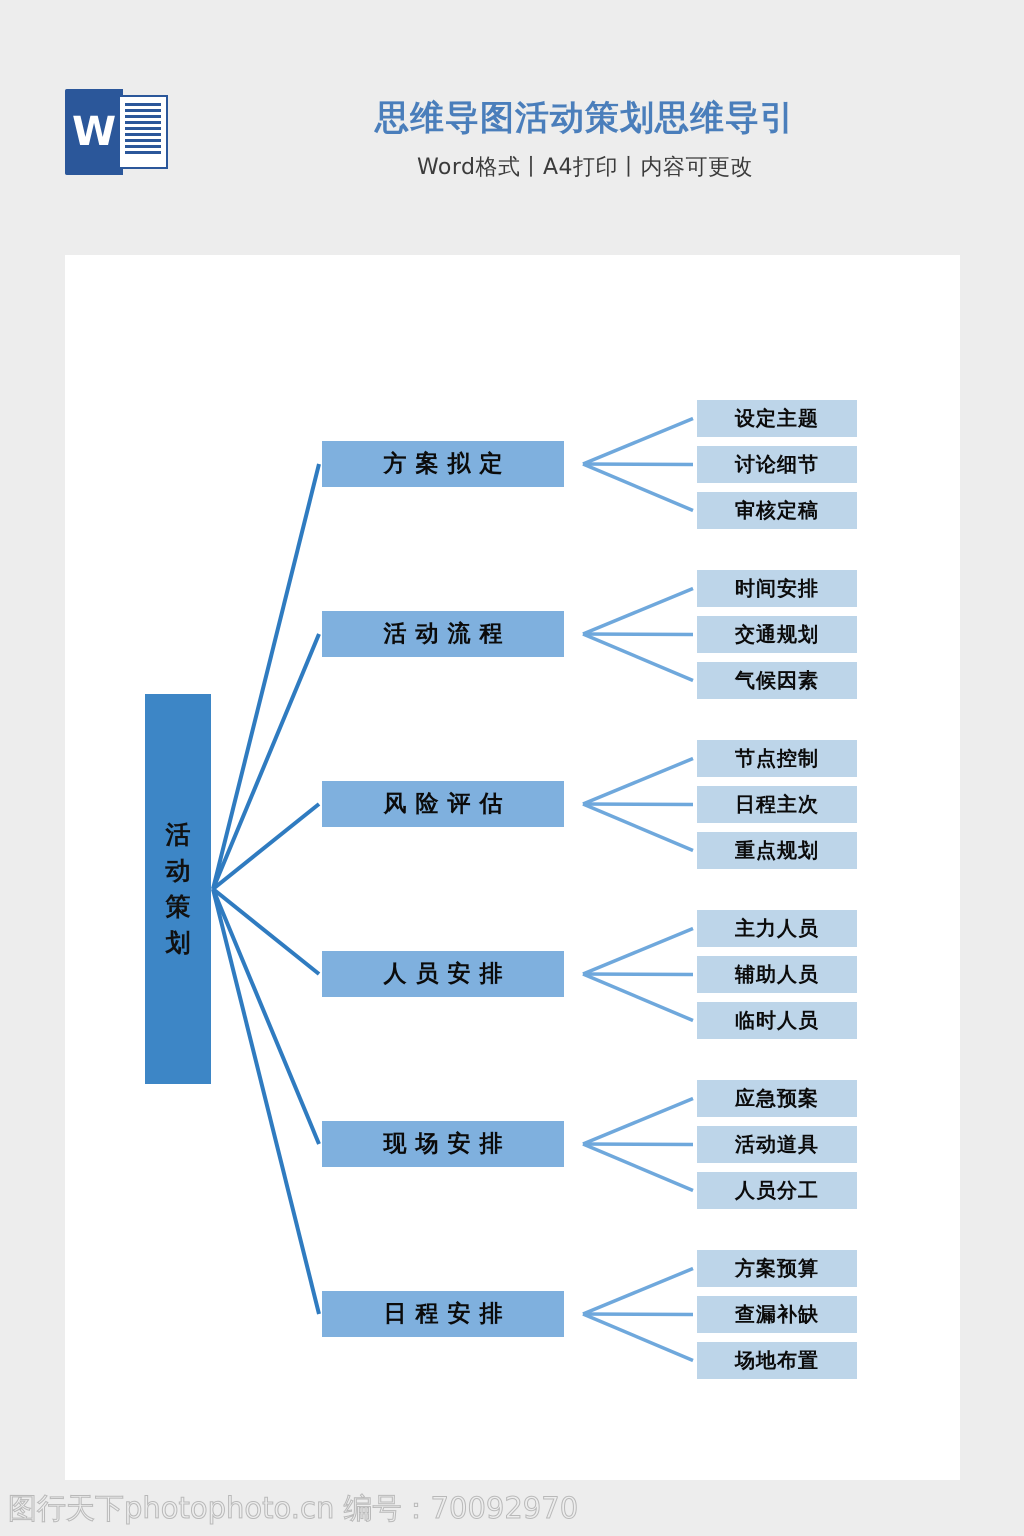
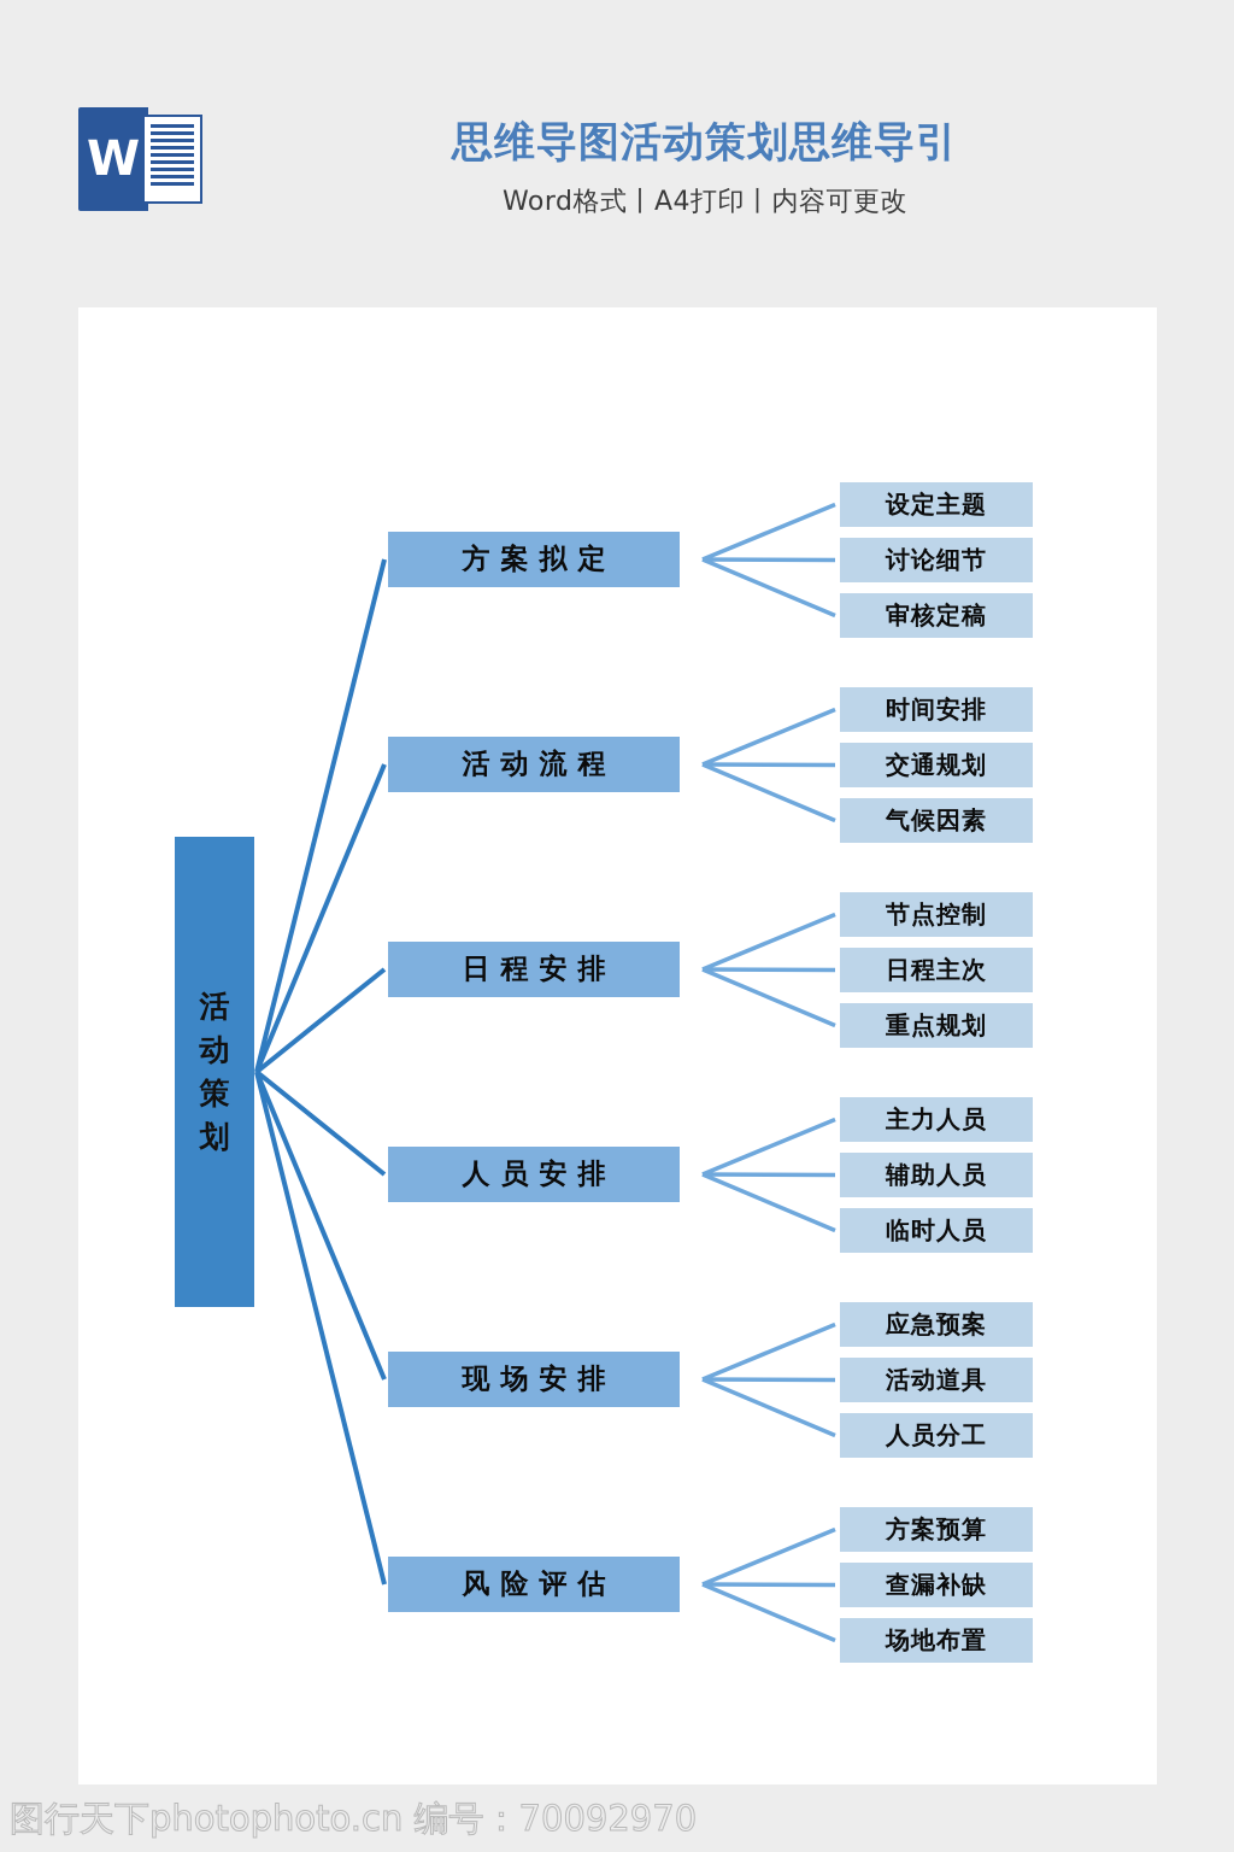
  W
  思维导图活动策划思维导引
  Word格式丨A4打印丨内容可更改
  活
  动
  策
  划
  方案拟定
  设定主题
  讨论细节
  审核定稿
  活动流程
  时间安排
  交通规划
  气候因素
- 风险评估
+ 日程安排
  节点控制
  日程主次
  重点规划
  人员安排
  主力人员
  辅助人员
  临时人员
  现场安排
  应急预案
  活动道具
  人员分工
- 日程安排
+ 风险评估
  方案预算
  查漏补缺
  场地布置
  图行天下photophoto.cn 编号：70092970
